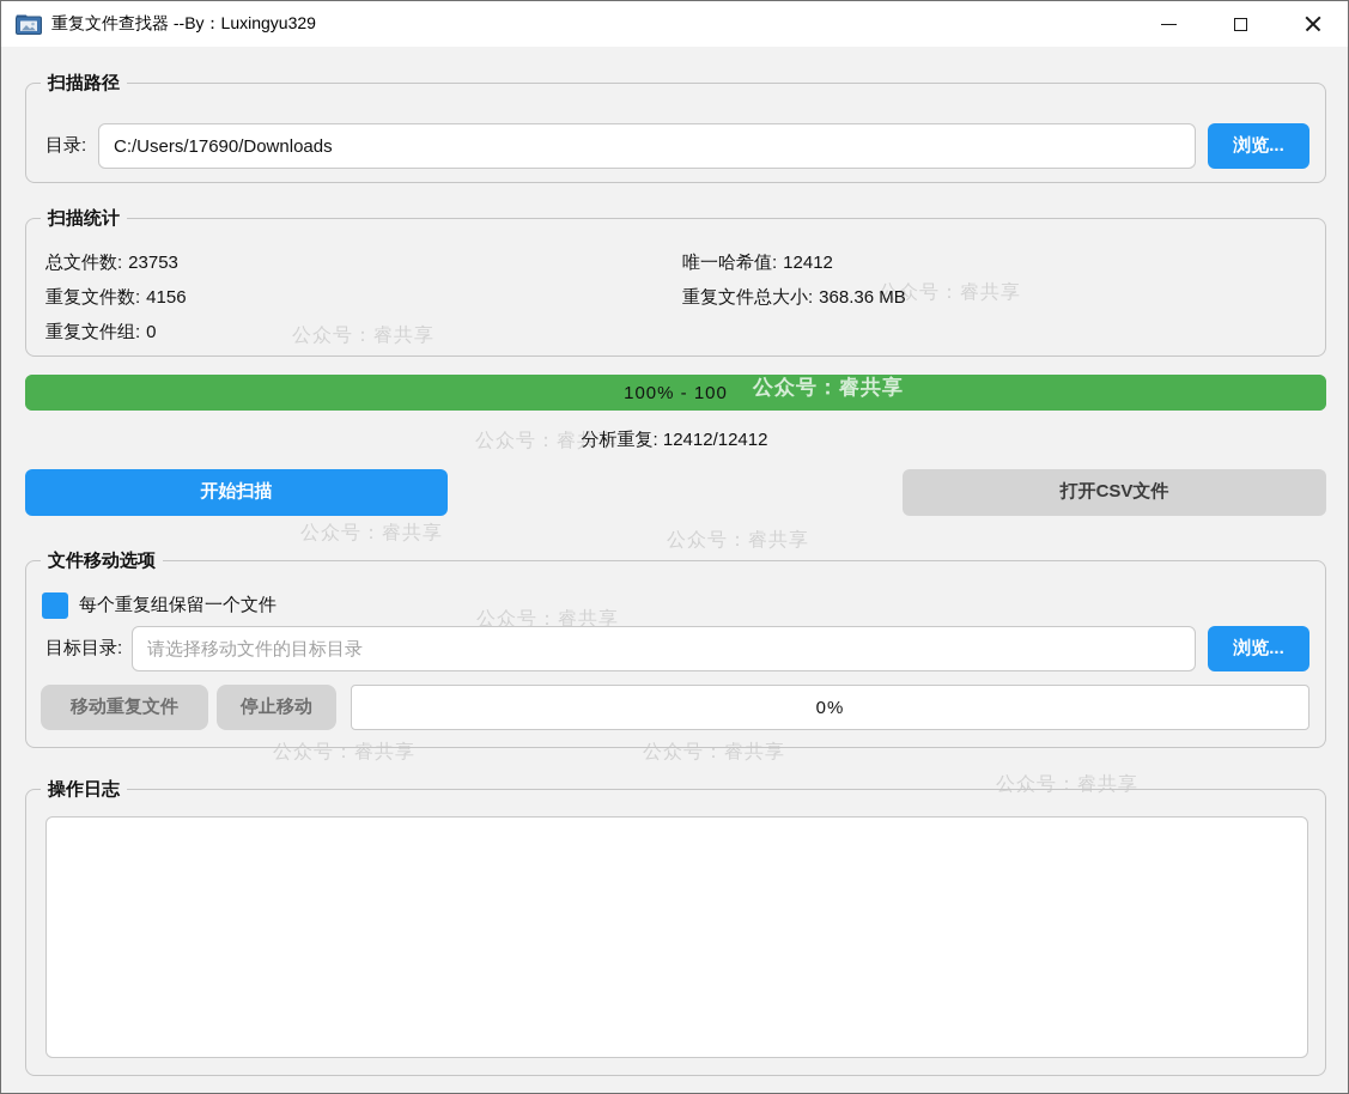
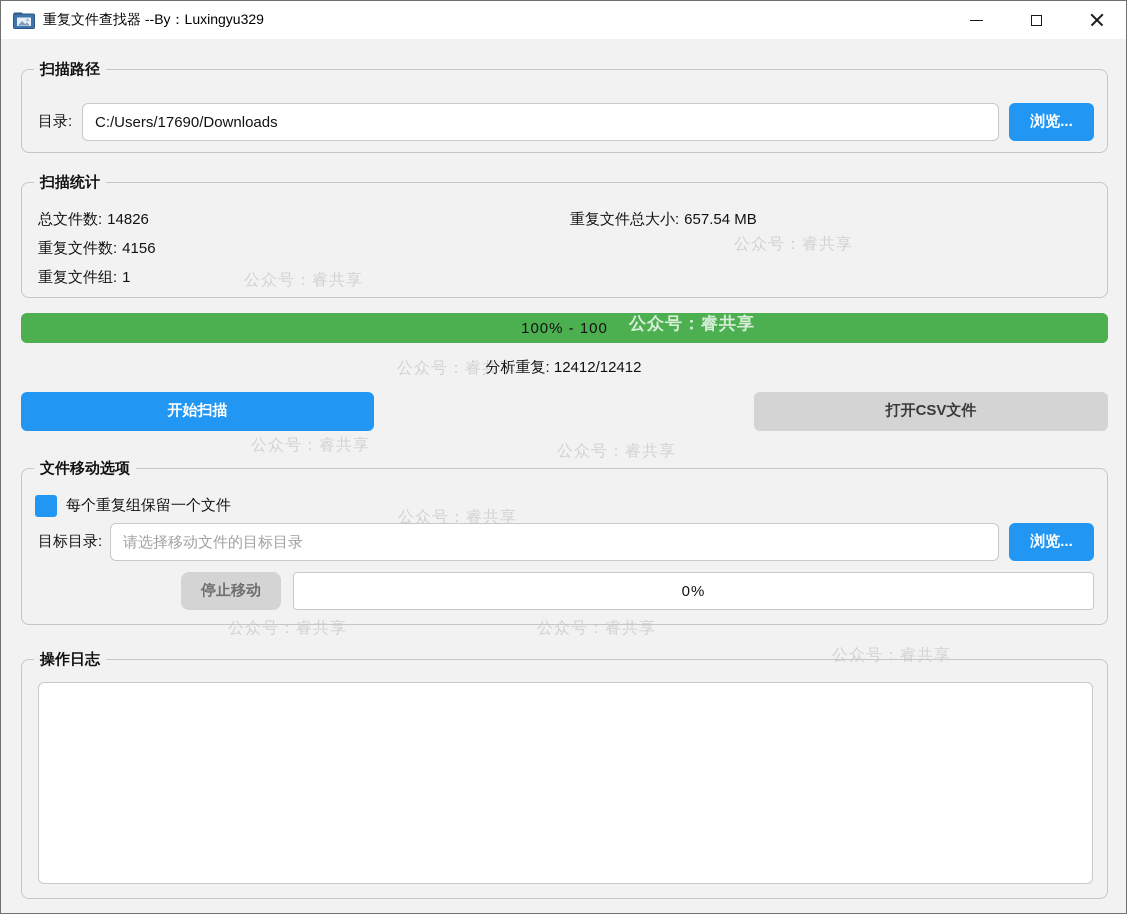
  公众号：睿共享
  公众号：睿共享
  公众号：睿共享
  公众号：睿共享
  公众号：睿共享
  公众号：睿共享
  公众号：睿共享
  公众号：睿共享
  公众号：睿共享
  公众号：睿共享
  重复文件查找器 --By：Luxingyu329
  扫描路径
  目录:
  C:/Users/17690/Downloads
  浏览...
  扫描统计
- 总文件数: 23753
+ 总文件数: 14826
  重复文件数: 4156
- 重复文件组: 0
+ 重复文件组: 1
- 唯一哈希值: 12412
- 重复文件总大小: 368.36 MB
+ 重复文件总大小: 657.54 MB
  100% - 100
  分析重复: 12412/12412
  开始扫描
  打开CSV文件
  文件移动选项
  每个重复组保留一个文件
  目标目录:
  请选择移动文件的目标目录
  浏览...
- 移动重复文件
  停止移动
  0%
  操作日志
